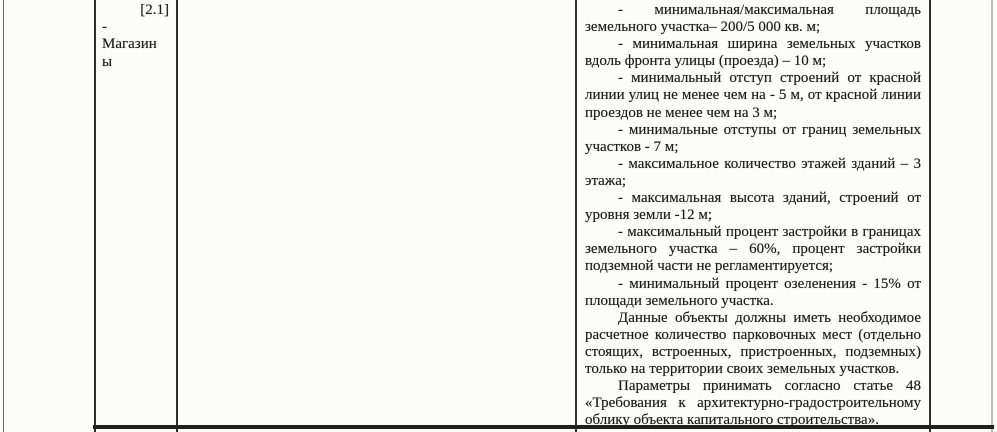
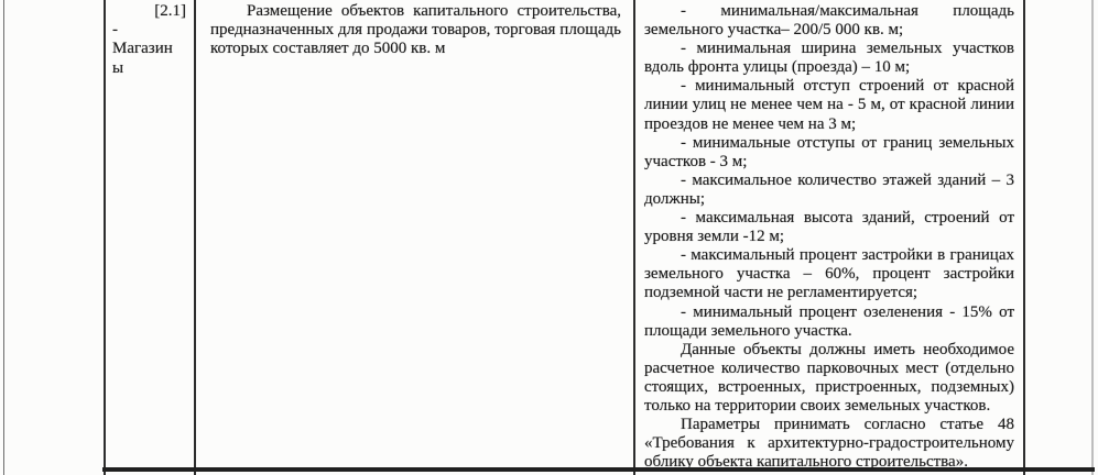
  [2.1]
  -
  Магазин
  ы
+ Размещение объектов капитального строительства, предназначенных для продажи товаров, торговая площадь которых составляет до 5000 кв. м
  - минимальная/максимальная площадь земельного участка– 200/5 000 кв. м;
  - минимальная ширина земельных участков вдоль фронта улицы (проезда) – 10 м;
  - минимальный отступ строений от красной линии улиц не менее чем на - 5 м, от красной линии проездов не менее чем на 3 м;
- - минимальные отступы от границ земельных участков - 7 м;
+ - минимальные отступы от границ земельных участков - 3 м;
- - максимальное количество этажей зданий – 3 этажа;
+ - максимальное количество этажей зданий – 3 должны;
  - максимальная высота зданий, строений от уровня земли -12 м;
  - максимальный процент застройки в границах земельного участка – 60%, процент застройки подземной части не регламентируется;
  - минимальный процент озеленения - 15% от площади земельного участка.
  Данные объекты должны иметь необходимое расчетное количество парковочных мест (отдельно стоящих, встроенных, пристроенных, подземных) только на территории своих земельных участков.
  Параметры принимать согласно статье 48 «Требования к архитектурно-градостроительному облику объекта капитального строительства».
